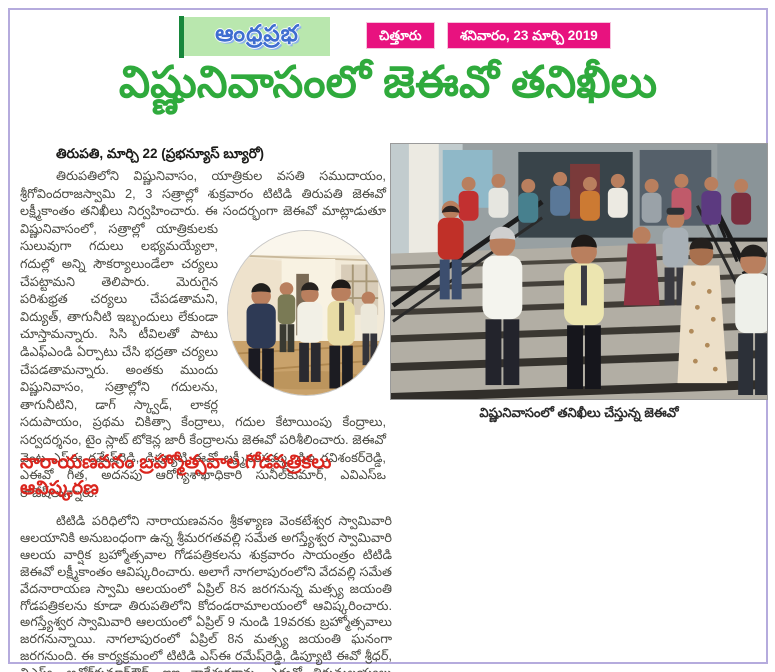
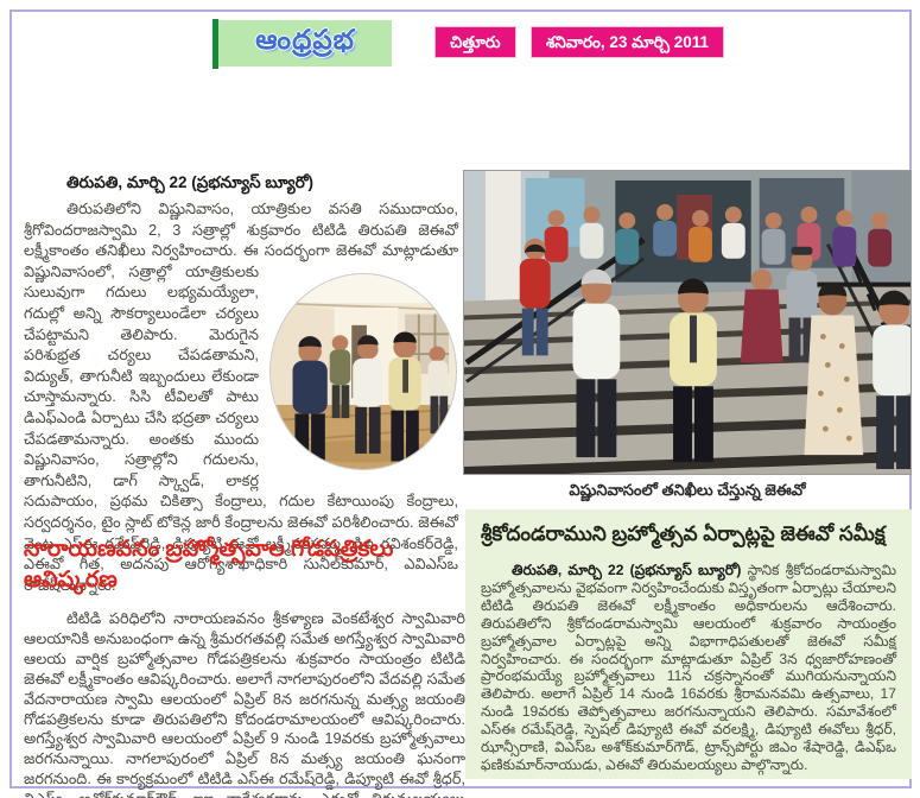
  ఆంధ్రప్రభ
  చిత్తూరు
- శనివారం, 23 మార్చి 2019
+ శనివారం, 23 మార్చి 2011
- విష్ణునివాసంలో జెఈవో తనిఖీలు
  విష్ణునివాసంలో తనిఖీలు చేస్తున్న జెఈవో
  తిరుపతి, మార్చి 22 (ప్రభన్యూస్ బ్యూరో)
  తిరుపతిలోని విష్ణునివాసం, యాత్రికుల వసతి సముదాయం, శ్రీగోవిందరాజస్వామి 2, 3 సత్రాల్లో శుక్రవారం టిటిడి తిరుపతి జెఈవో లక్ష్మీకాంతం తనిఖీలు నిర్వహించారు. ఈ సందర్భంగా జెఈవో మాట్లాడుతూ విష్ణునివాసంలో, సత్రాల్లో యాత్రికులకు సులువుగా గదులు లభ్యమయ్యేలా, గదుల్లో అన్ని సౌకర్యాలుండేలా చర్యలు చేపట్టామని తెలిపారు. మెరుగైన పరిశుభ్రత చర్యలు చేపడతామని, విద్యుత్, తాగునీటి ఇబ్బందులు లేకుండా చూస్తామన్నారు. సిసి టీవిలతో పాటు డిఎఫ్ఎండి ఏర్పాటు చేసి భద్రతా చర్యలు చేపడతామన్నారు. అంతకు ముందు విష్ణునివాసం, సత్రాల్లోని గదులను, తాగునీటిని, డాగ్ స్క్వాడ్, లాకర్ల సదుపాయం, ప్రథమ చికిత్సా కేంద్రాలు, గదుల కేటాయింపు కేంద్రాలు, సర్వదర్శనం, టైం స్లాట్ టోకెన్ల జారీ కేంద్రాలను జెఈవో పరిశీలించారు. జెఈవో వెంట ఎస్ఈ రమేష్‌రెడ్డి, డిప్యూటి ఈవో లక్ష్మీనరసమ్మ, డిఇ రవిశంకర్‌రెడ్డి, ఎఈవో గీత, అదనపు ఆరోగ్యశాఖాధికారి సునీల్‌కుమార్, ఎవిఎస్ఒ రాజేష్‌లున్నారు.
  నారాయణవనం బ్రహ్మోత్సవాల గోడపత్రికలు ఆవిష్కరణ
  టిటిడి పరిధిలోని నారాయణవనం శ్రీకళ్యాణ వెంకటేశ్వర స్వామివారి ఆలయానికి అనుబంధంగా ఉన్న శ్రీమరగతవల్లి సమేత అగస్త్యేశ్వర స్వామివారి ఆలయ వార్షిక బ్రహ్మోత్సవాల గోడపత్రికలను శుక్రవారం సాయంత్రం టిటిడి జెఈవో లక్ష్మీకాంతం ఆవిష్కరించారు. అలాగే నాగలాపురంలోని వేదవల్లి సమేత వేదనారాయణ స్వామి ఆలయంలో ఏప్రిల్ 8న జరగనున్న మత్స్య జయంతి గోడపత్రికలను కూడా తిరుపతిలోని కోదండరామాలయంలో ఆవిష్కరించారు. అగస్త్యేశ్వర స్వామివారి ఆలయంలో ఏప్రిల్ 9 నుండి 19వరకు బ్రహ్మోత్సవాలు జరగనున్నాయి. నాగలాపురంలో ఏప్రిల్ 8న మత్స్య జయంతి ఘనంగా జరగనుంది. ఈ కార్యక్రమంలో టిటిడి ఎస్ఈ రమేష్‌రెడ్డి, డిప్యూటి ఈవో శ్రీధర్,
+ శ్రీకోదండరాముని బ్రహ్మోత్సవ ఏర్పాట్లపై జెఈవో సమీక్ష
+ తిరుపతి, మార్చి 22 (ప్రభన్యూస్ బ్యూరో) స్థానిక శ్రీకోదండరామస్వామి బ్రహ్మోత్సవాలను వైభవంగా నిర్వహించేందుకు విస్తృతంగా ఏర్పాట్లు చేయాలని టిటిడి తిరుపతి జెఈవో లక్ష్మీకాంతం అధికారులను ఆదేశించారు. తిరుపతిలోని శ్రీకోదండరామస్వామి ఆలయంలో శుక్రవారం సాయంత్రం బ్రహ్మోత్సవాల ఏర్పాట్లపై అన్ని విభాగాధిపతులతో జెఈవో సమీక్ష నిర్వహించారు. ఈ సందర్భంగా మాట్లాడుతూ ఏప్రిల్ 3న ధ్వజారోహణంతో ప్రారంభమయ్యే బ్రహ్మోత్సవాలు 11న చక్రస్నానంతో ముగియనున్నాయని తెలిపారు. అలాగే ఏప్రిల్ 14 నుండి 16వరకు శ్రీరామనవమి ఉత్సవాలు, 17 నుండి 19వరకు తెప్పోత్సవాలు జరగనున్నాయని తెలిపారు. సమావేశంలో ఎస్ఈ రమేష్‌రెడ్డి, స్పెషల్ డిప్యూటి ఈవో వరలక్ష్మి, డిప్యూటి ఈవోలు శ్రీధర్, ఝాన్సీరాణి, విఎస్ఒ అశోక్‌కుమార్‌గౌడ్, ట్రాన్స్‌పోర్టు జిఎం శేషారెడ్డి, డిఎఫ్ఒ ఫణికుమార్‌నాయుడు, ఎఈవో తిరుమలయ్యలు పాల్గొన్నారు.
